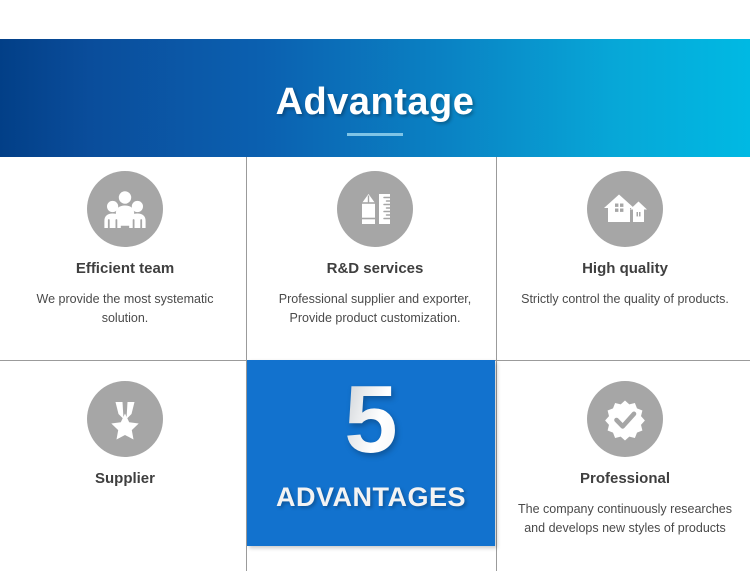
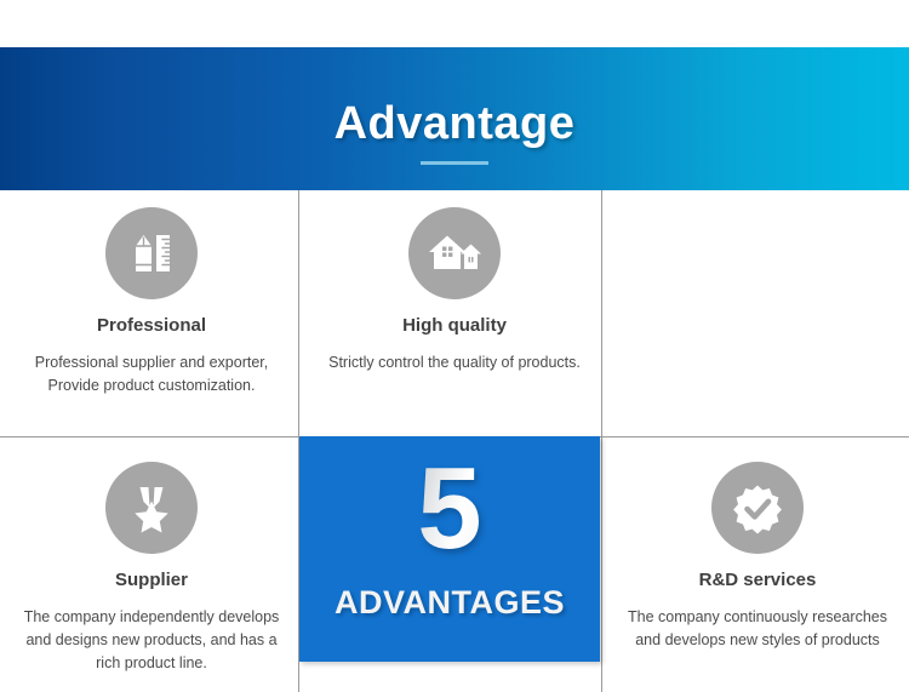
  Advantage
- Efficient team
- We provide the most systematic solution.
- R&D services
+ Professional
  Professional supplier and exporter, Provide product customization.
  High quality
  Strictly control the quality of products.
  Supplier
+ The company independently develops and designs new products, and has a rich product line.
- Professional
+ R&D services
  The company continuously researches and develops new styles of products
  5
  ADVANTAGES
